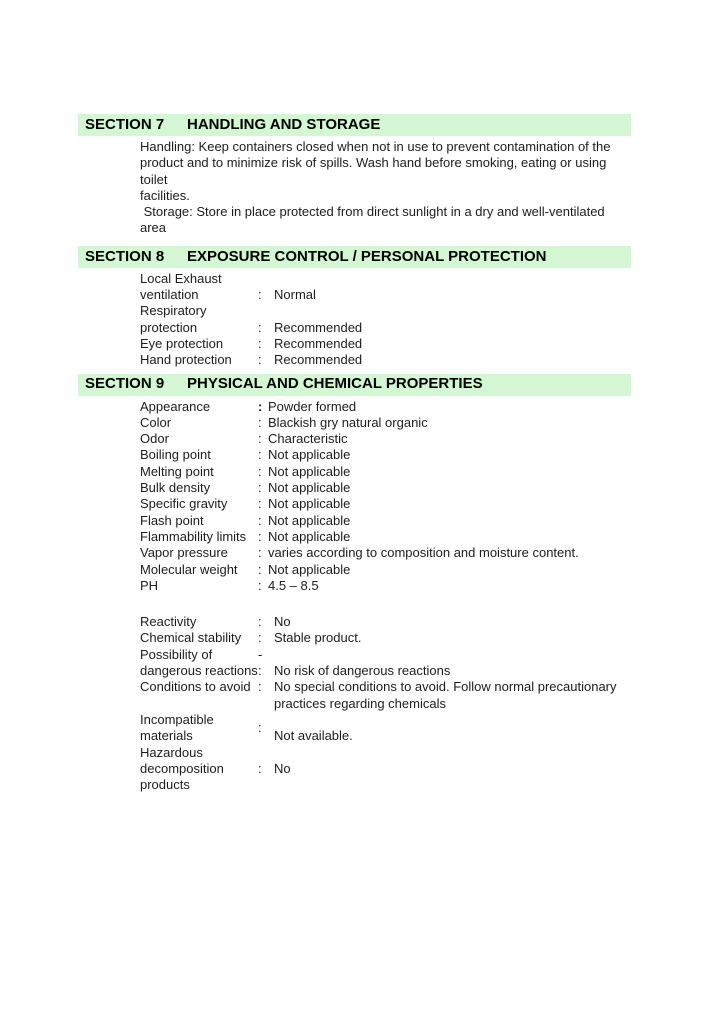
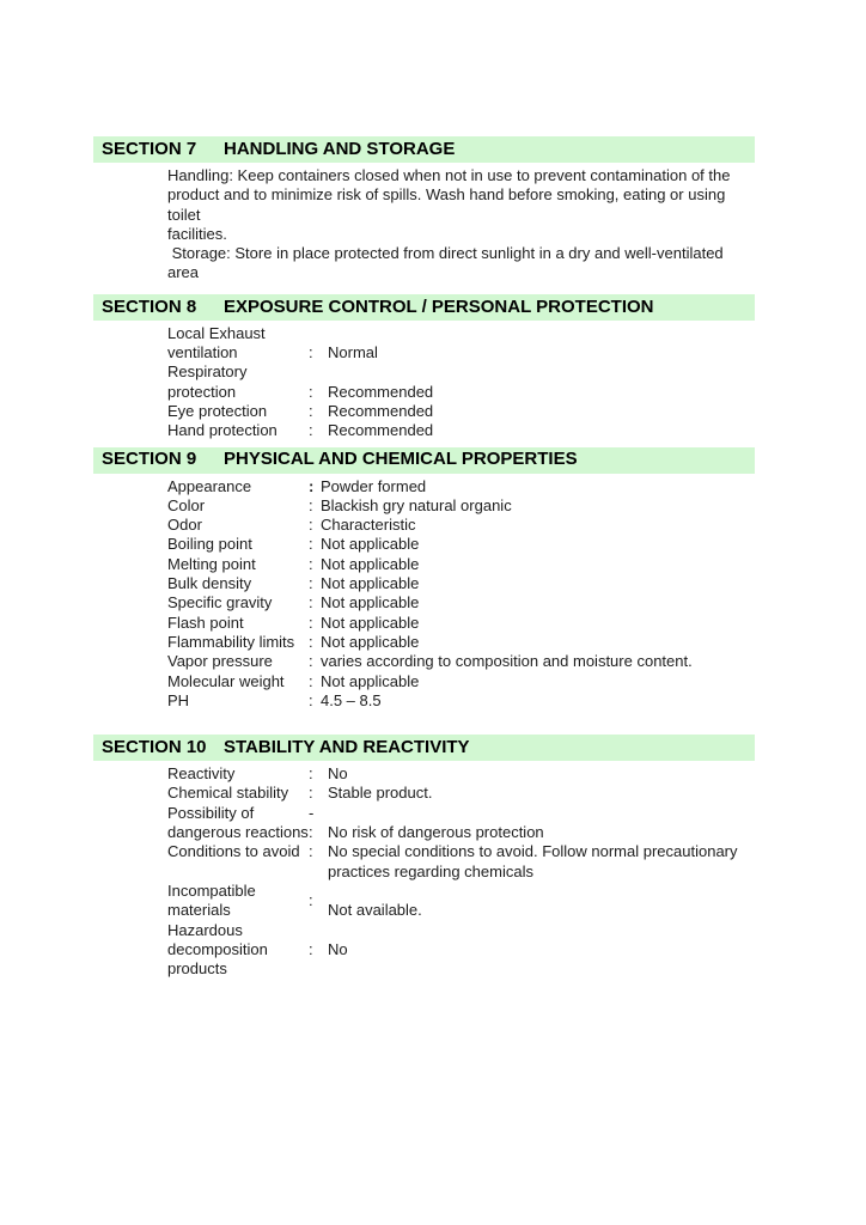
  SECTION 7
  HANDLING AND STORAGE
  Handling: Keep containers closed when not in use to prevent contamination of the
  product and to minimize risk of spills. Wash hand before smoking, eating or using toilet
  facilities.
  Storage: Store in place protected from direct sunlight in a dry and well-ventilated area
  SECTION 8
  EXPOSURE CONTROL / PERSONAL PROTECTION
  Local Exhaust ventilation	:	Normal
  Respiratory protection	:	Recommended
  Eye protection	:	Recommended
  Hand protection	:	Recommended
  SECTION 9
  PHYSICAL AND CHEMICAL PROPERTIES
  Appearance	:	Powder formed
  Color	:	Blackish gry natural organic
  Odor	:	Characteristic
  Boiling point	:	Not applicable
  Melting point	:	Not applicable
  Bulk density	:	Not applicable
  Specific gravity	:	Not applicable
  Flash point	:	Not applicable
  Flammability limits	:	Not applicable
  Vapor pressure	:	varies according to composition and moisture content.
  Molecular weight	:	Not applicable
  PH	:	4.5 – 8.5
+ SECTION 10
+ STABILITY AND REACTIVITY
  Reactivity	:	No
  Chemical stability	:	Stable product.
- Possibility of dangerous reactions	- :	No risk of dangerous reactions
+ Possibility of dangerous reactions	- :	No risk of dangerous protection
  Conditions to avoid	:	No special conditions to avoid. Follow normal precautionary practices regarding chemicals
  Incompatible materials	:	Not available.
  Hazardous decomposition products	:	No
